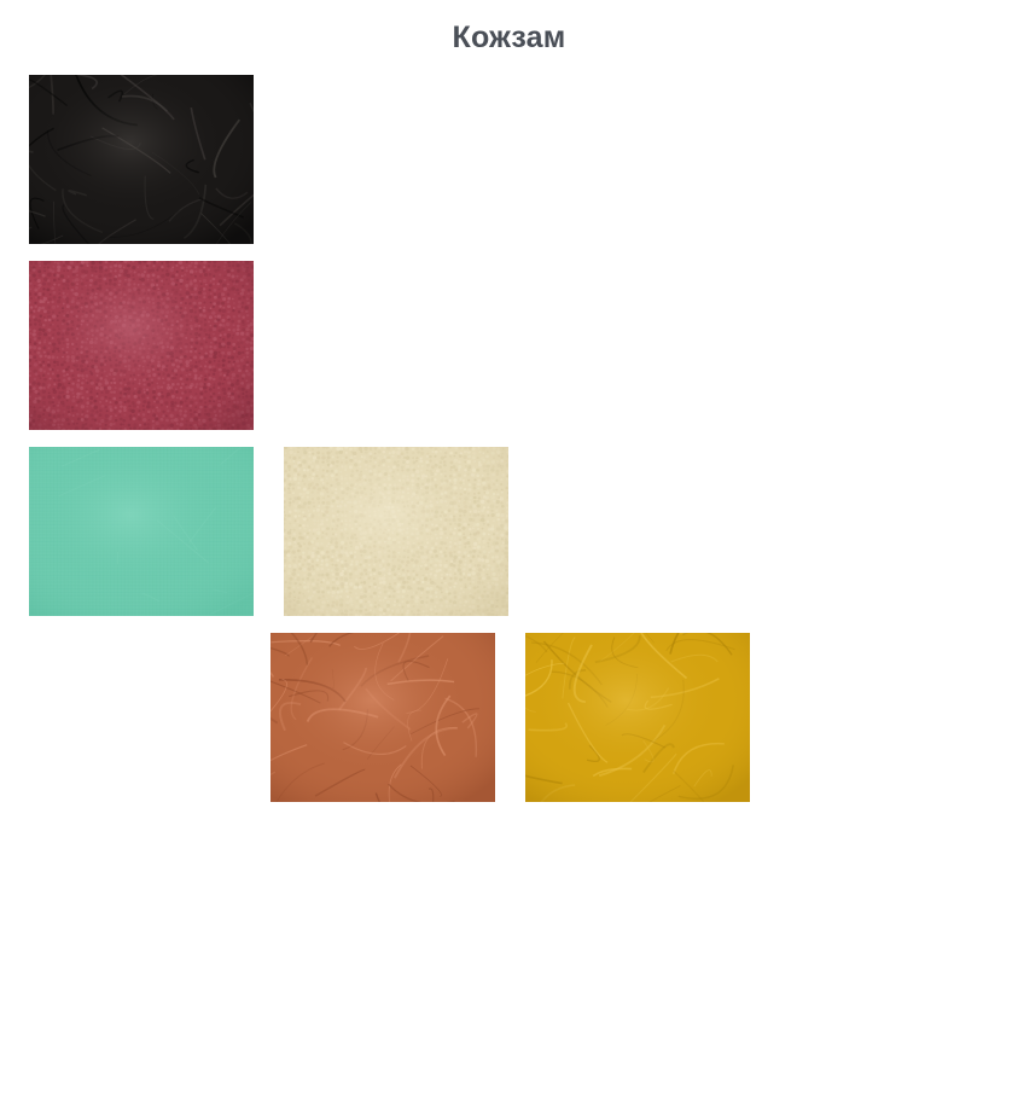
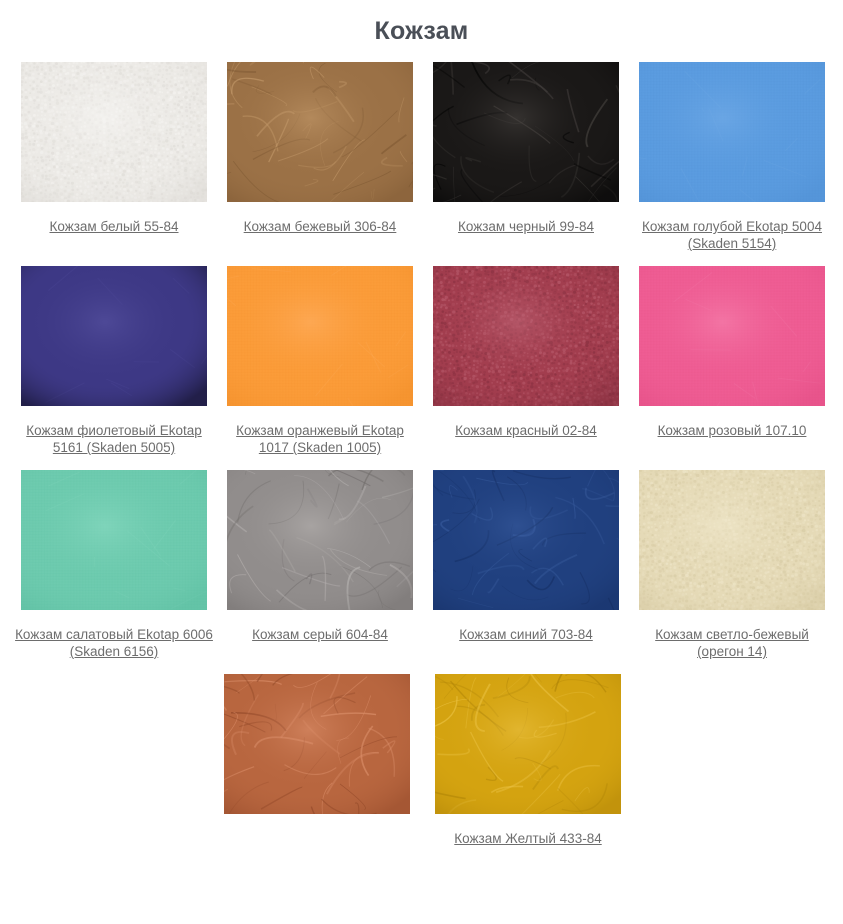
  Кожзам
+ Кожзам белый 55-84
+ Кожзам бежевый 306-84
+ Кожзам черный 99-84
+ Кожзам голубой Ekotap 5004 (Skaden 5154)
+ Кожзам фиолетовый Ekotap 5161 (Skaden 5005)
+ Кожзам оранжевый Ekotap 1017 (Skaden 1005)
+ Кожзам красный 02-84
+ Кожзам розовый 107.10
+ Кожзам салатовый Ekotap 6006 (Skaden 6156)
+ Кожзам серый 604-84
+ Кожзам синий 703-84
+ Кожзам светло-бежевый (орегон 14)
+ Кожзам Желтый 433-84
